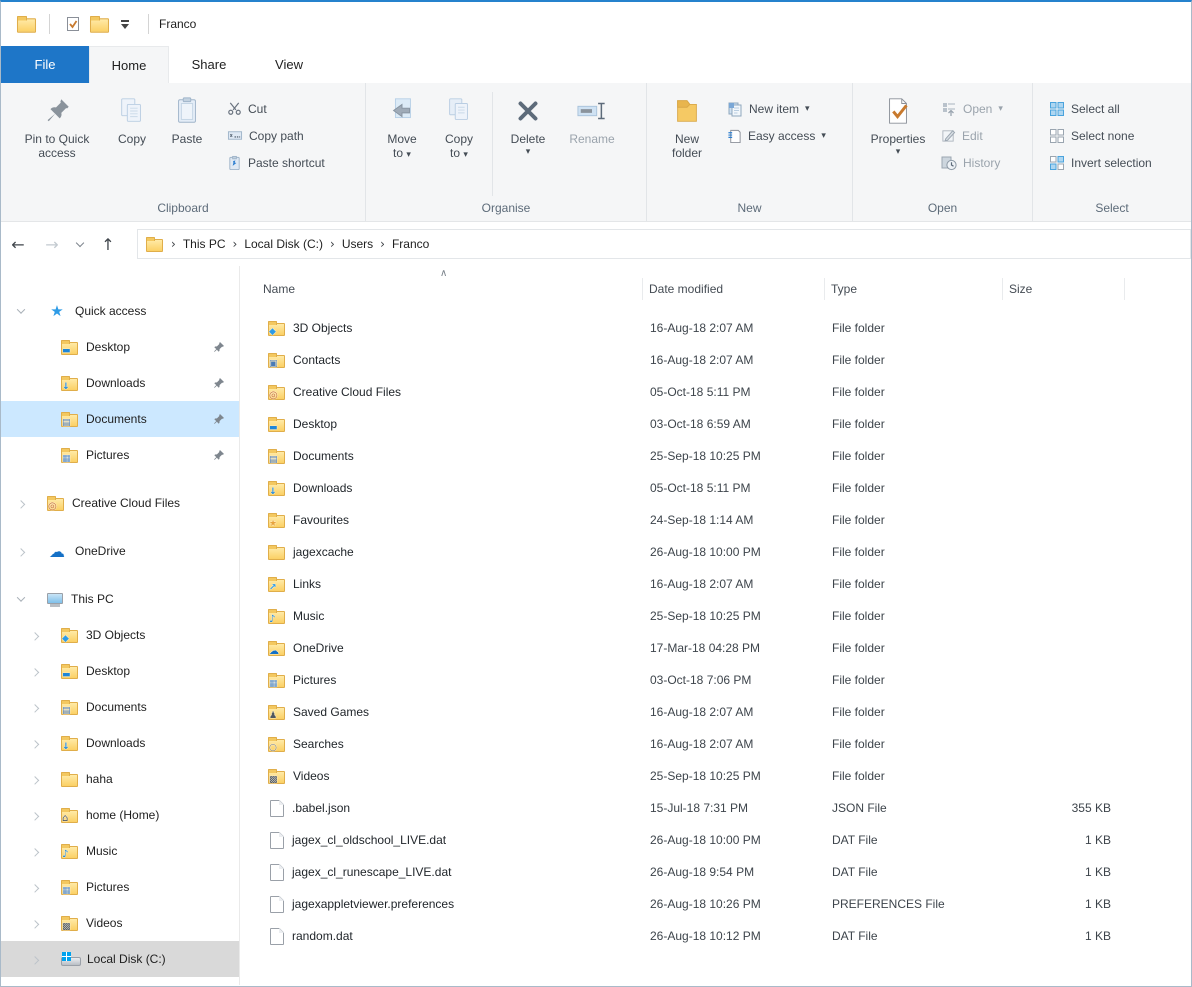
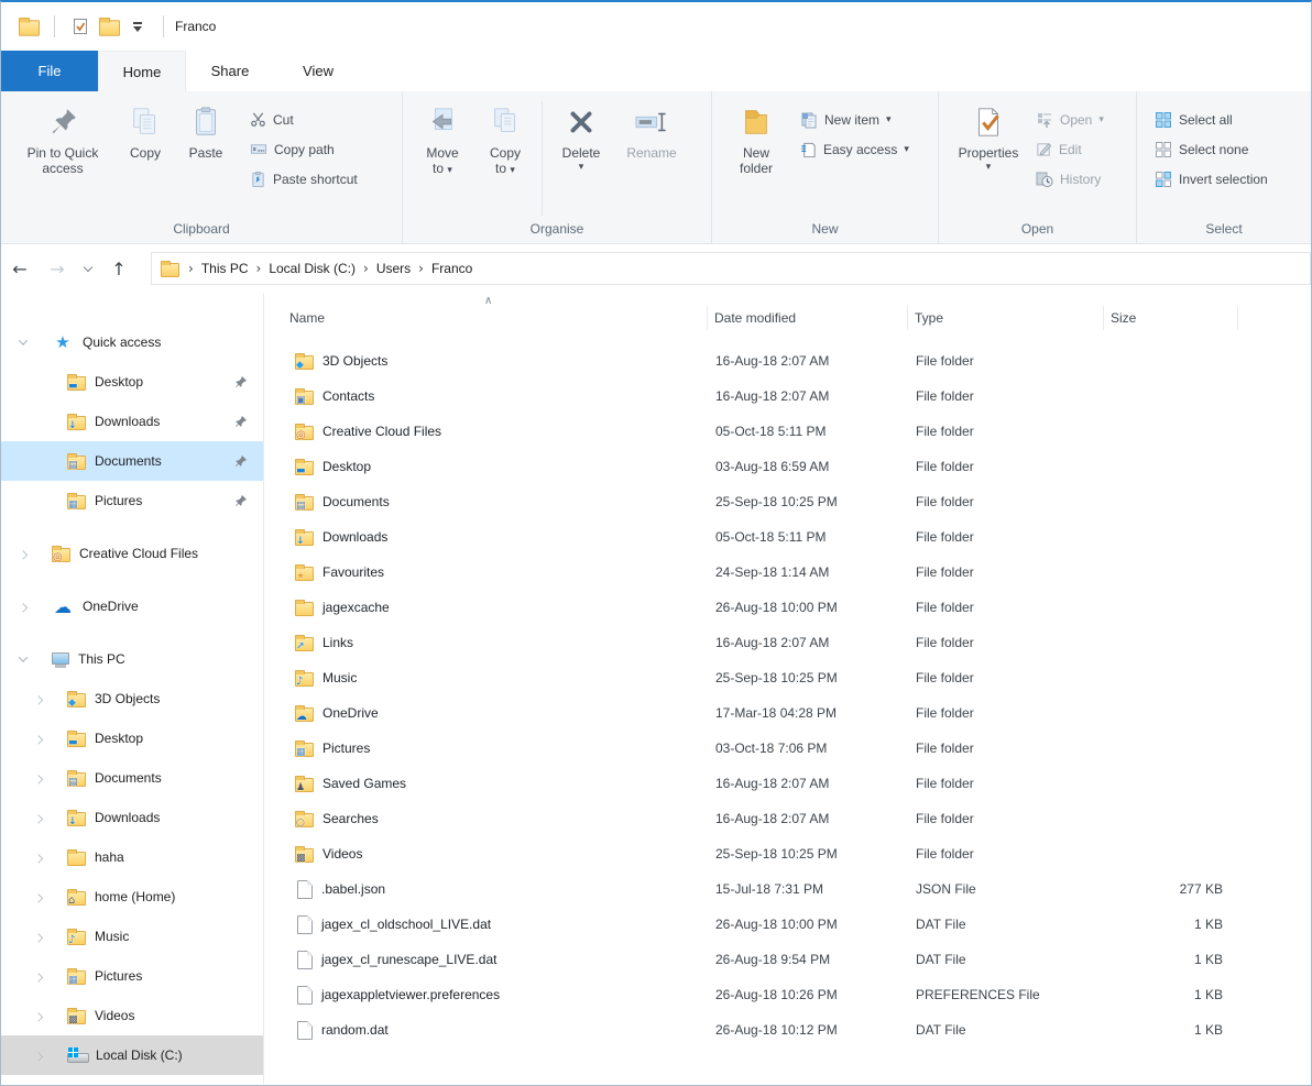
  Franco
  File
  Home
  Share
  View
  Pin to Quick access
  Copy
  Paste
  Cut
  Copy path
  Paste shortcut
  Clipboard
  Move to ▾
  Copy to ▾
  Delete
  ▾
  Rename
  Organise
  New folder
  New item
  ▾
  Easy access
  ▾
  New
  Properties
  ▾
  Open
  ▾
  Edit
  History
  Open
  Select all
  Select none
  Invert selection
  Select
  ←
  →
  ↑
  ›
  This PC
  ›
  Local Disk (C:)
  ›
  Users
  ›
  Franco
  Quick access
  Desktop
  Downloads
  Documents
  Pictures
  Creative Cloud Files
  OneDrive
  This PC
  3D Objects
  Desktop
  Documents
  Downloads
  haha
  home (Home)
  Music
  Pictures
  Videos
  Local Disk (C:)
  Name
  Date modified
  Type
  Size
  3D Objects
  16-Aug-18 2:07 AM
  File folder
  Contacts
  16-Aug-18 2:07 AM
  File folder
  Creative Cloud Files
  05-Oct-18 5:11 PM
  File folder
  Desktop
- 03-Oct-18 6:59 AM
+ 03-Aug-18 6:59 AM
  File folder
  Documents
  25-Sep-18 10:25 PM
  File folder
  Downloads
  05-Oct-18 5:11 PM
  File folder
  Favourites
  24-Sep-18 1:14 AM
  File folder
  jagexcache
  26-Aug-18 10:00 PM
  File folder
  Links
  16-Aug-18 2:07 AM
  File folder
  Music
  25-Sep-18 10:25 PM
  File folder
  OneDrive
  17-Mar-18 04:28 PM
  File folder
  Pictures
  03-Oct-18 7:06 PM
  File folder
  Saved Games
  16-Aug-18 2:07 AM
  File folder
  Searches
  16-Aug-18 2:07 AM
  File folder
  Videos
  25-Sep-18 10:25 PM
  File folder
  .babel.json
  15-Jul-18 7:31 PM
  JSON File
- 355 KB
+ 277 KB
  jagex_cl_oldschool_LIVE.dat
  26-Aug-18 10:00 PM
  DAT File
  1 KB
  jagex_cl_runescape_LIVE.dat
  26-Aug-18 9:54 PM
  DAT File
  1 KB
  jagexappletviewer.preferences
  26-Aug-18 10:26 PM
  PREFERENCES File
  1 KB
  random.dat
  26-Aug-18 10:12 PM
  DAT File
  1 KB
